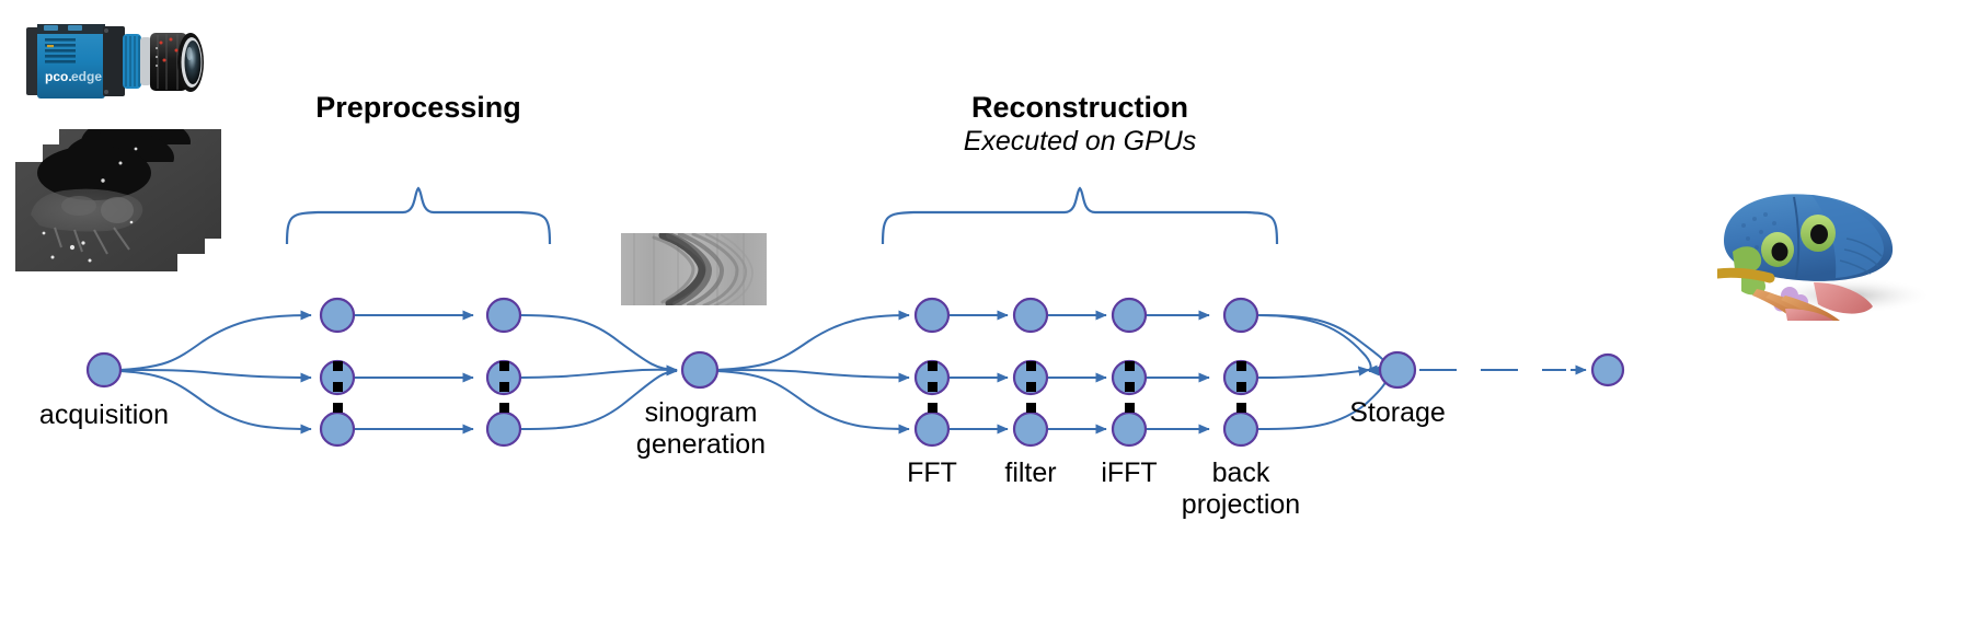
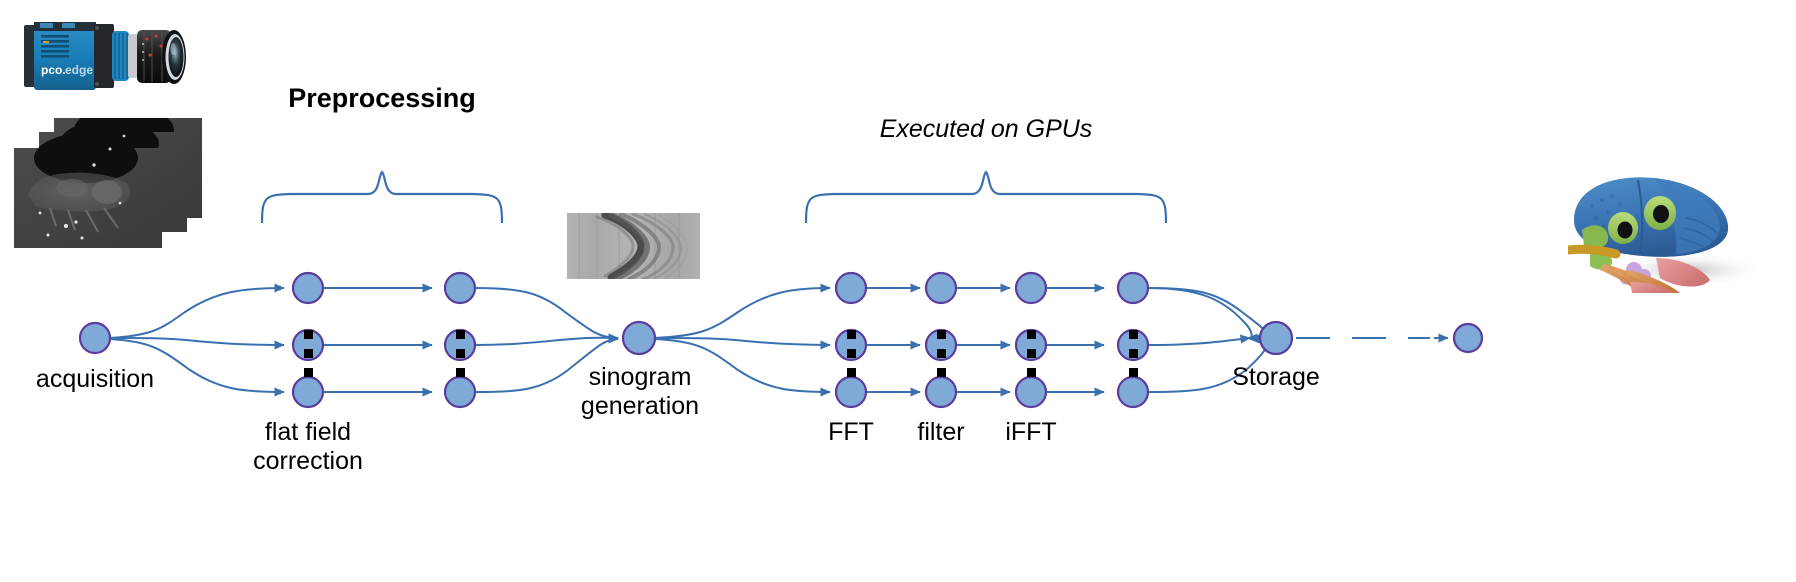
  pco.
  edge
  Preprocessing
- Reconstruction
  Executed on GPUs
  acquisition
  sinogram
  generation
  Storage
+ flat field
+ correction
  FFT
  filter
  iFFT
- back
- projection
